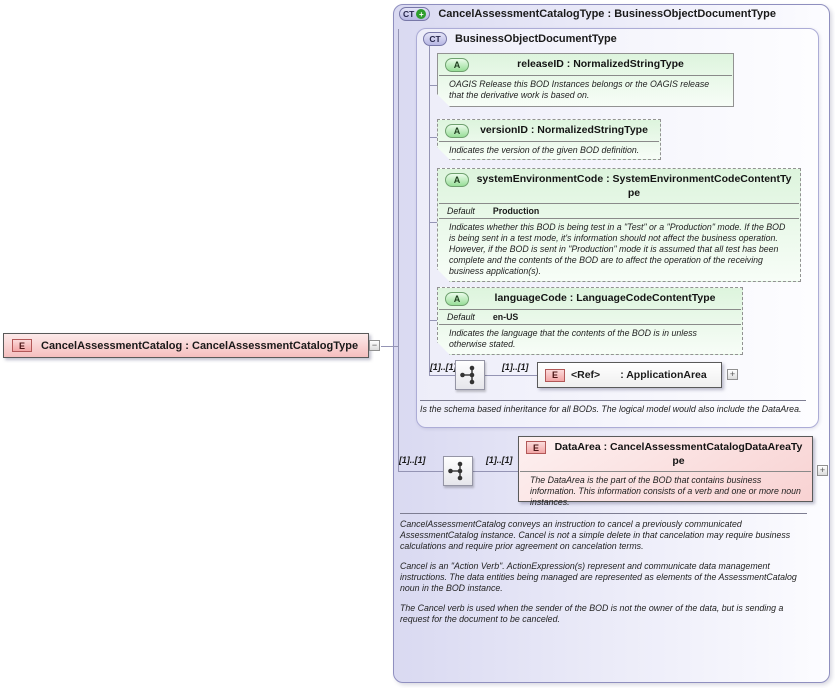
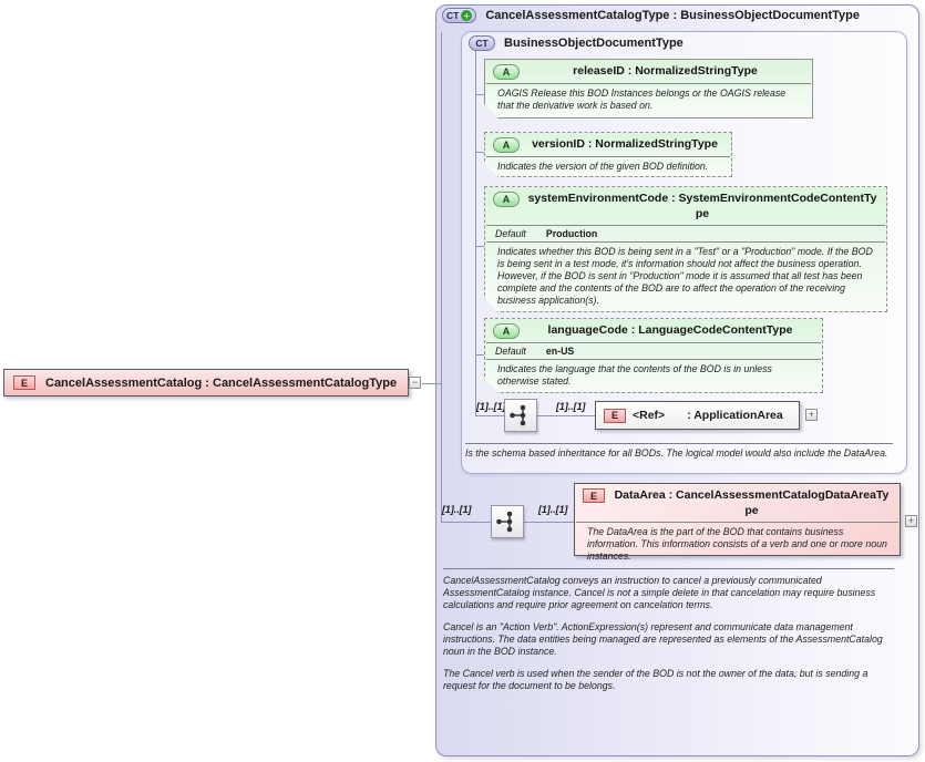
  CT
  +
  CancelAssessmentCatalogType : BusinessObjectDocumentType
  CT
  BusinessObjectDocumentType
  A
  releaseID : NormalizedStringType
  OAGIS Release this BOD Instances belongs or the OAGIS release that the derivative work is based on.
  A
  versionID : NormalizedStringType
  Indicates the version of the given BOD definition.
  A
  systemEnvironmentCode : SystemEnvironmentCodeContentType
  Default
  Production
- Indicates whether this BOD is being test in a "Test" or a "Production" mode. If the BOD is being sent in a test mode, it's information should not affect the business operation. However, if the BOD is sent in "Production" mode it is assumed that all test has been complete and the contents of the BOD are to affect the operation of the receiving business application(s).
+ Indicates whether this BOD is being sent in a "Test" or a "Production" mode. If the BOD is being sent in a test mode, it's information should not affect the business operation. However, if the BOD is sent in "Production" mode it is assumed that all test has been complete and the contents of the BOD are to affect the operation of the receiving business application(s).
  A
  languageCode : LanguageCodeContentType
  Default
  en-US
  Indicates the language that the contents of the BOD is in unless otherwise stated.
  [1]..[1
  [1]..[1]
  E
  <Ref>
  : ApplicationArea
  +
  Is the schema based inheritance for all BODs. The logical model would also include the DataArea.
  [1]..[1]
  [1]..[1]
  E
  DataArea : CancelAssessmentCatalogDataAreaType
  The DataArea is the part of the BOD that contains business information. This information consists of a verb and one or more noun instances.
  +
  CancelAssessmentCatalog conveys an instruction to cancel a previously communicated AssessmentCatalog instance. Cancel is not a simple delete in that cancelation may require business calculations and require prior agreement on cancelation terms.
  Cancel is an "Action Verb". ActionExpression(s) represent and communicate data management instructions. The data entities being managed are represented as elements of the AssessmentCatalog noun in the BOD instance.
- The Cancel verb is used when the sender of the BOD is not the owner of the data, but is sending a request for the document to be canceled.
+ The Cancel verb is used when the sender of the BOD is not the owner of the data, but is sending a request for the document to be belongs.
  E
  CancelAssessmentCatalog : CancelAssessmentCatalogType
  −
